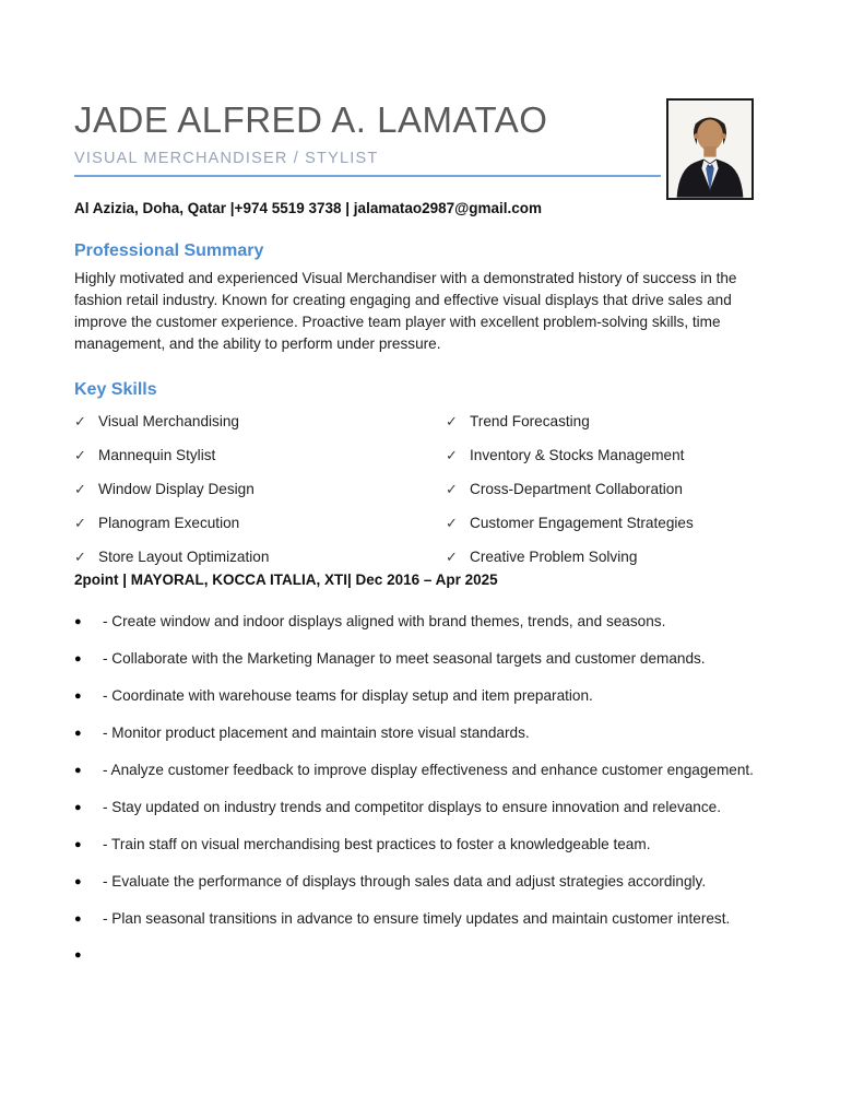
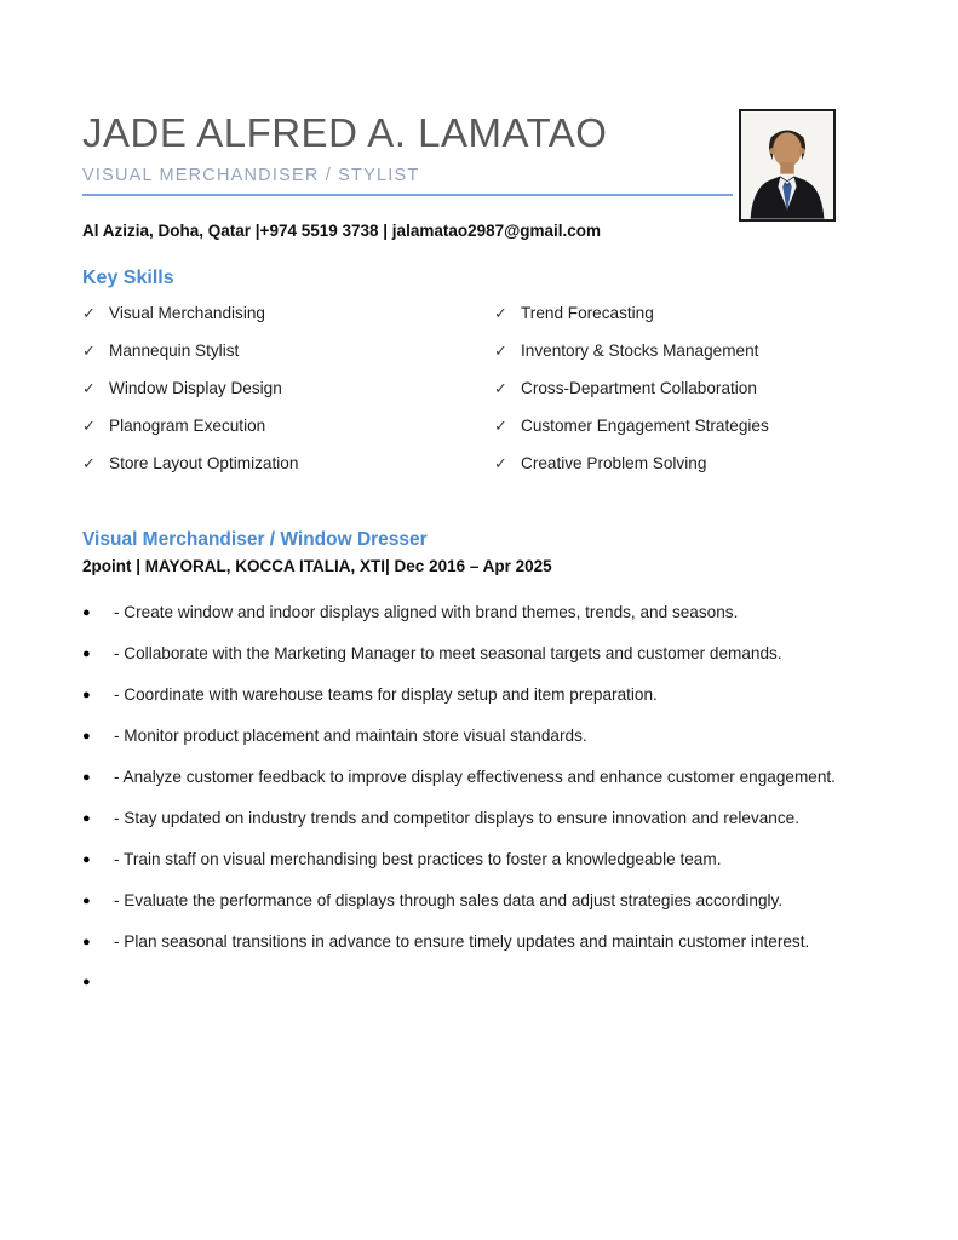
  JADE ALFRED A. LAMATAO
  VISUAL MERCHANDISER / STYLIST
  Al Azizia, Doha, Qatar |+974 5519 3738 | jalamatao2987@gmail.com
- Professional Summary
- Highly motivated and experienced Visual Merchandiser with a demonstrated history of success in the fashion retail industry. Known for creating engaging and effective visual displays that drive sales and improve the customer experience. Proactive team player with excellent problem-solving skills, time management, and the ability to perform under pressure.
  Key Skills
  ✓
  Visual Merchandising
  ✓
  Trend Forecasting
  ✓
  Mannequin Stylist
  ✓
  Inventory & Stocks Management
  ✓
  Window Display Design
  ✓
  Cross-Department Collaboration
  ✓
  Planogram Execution
  ✓
  Customer Engagement Strategies
  ✓
  Store Layout Optimization
  ✓
  Creative Problem Solving
+ Visual Merchandiser / Window Dresser
  2point | MAYORAL, KOCCA ITALIA, XTI| Dec 2016 – Apr 2025
  ●
  - Create window and indoor displays aligned with brand themes, trends, and seasons.
  ●
  - Collaborate with the Marketing Manager to meet seasonal targets and customer demands.
  ●
  - Coordinate with warehouse teams for display setup and item preparation.
  ●
  - Monitor product placement and maintain store visual standards.
  ●
  - Analyze customer feedback to improve display effectiveness and enhance customer engagement.
  ●
  - Stay updated on industry trends and competitor displays to ensure innovation and relevance.
  ●
  - Train staff on visual merchandising best practices to foster a knowledgeable team.
  ●
  - Evaluate the performance of displays through sales data and adjust strategies accordingly.
  ●
  - Plan seasonal transitions in advance to ensure timely updates and maintain customer interest.
  ●
